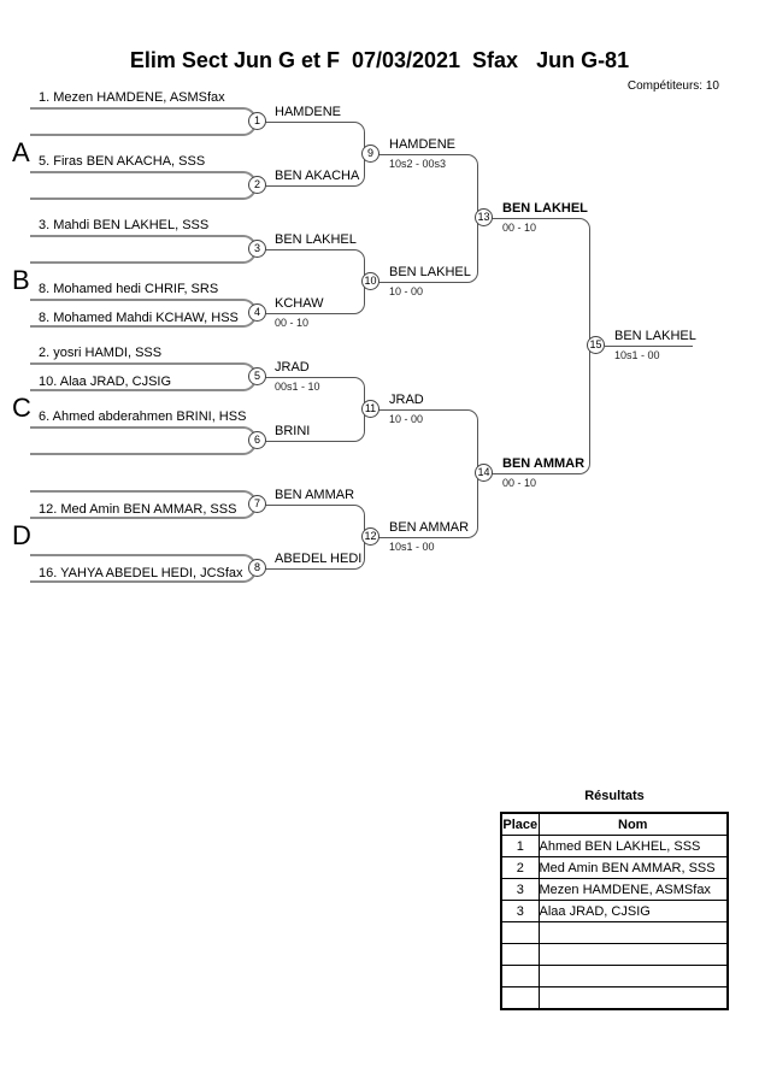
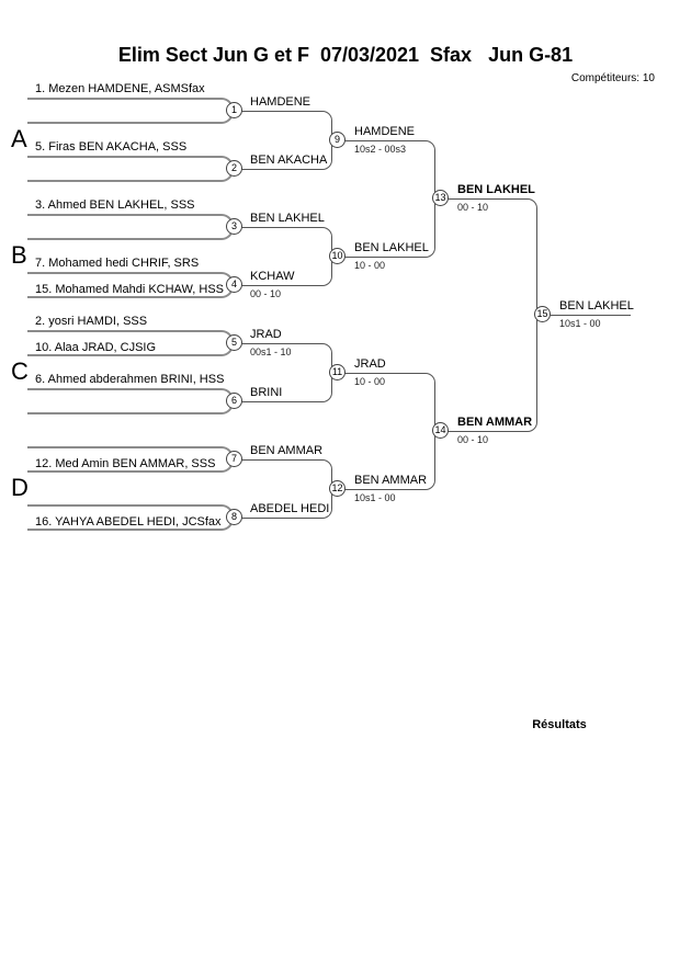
  Elim Sect Jun G et F 07/03/2021 Sfax Jun G-81
  Compétiteurs: 10
  A
  B
  C
  D
  1
  2
  3
  4
  5
  6
  7
  8
  9
  10
  11
  12
  13
  14
  15
  1. Mezen HAMDENE, ASMSfax
  5. Firas BEN AKACHA, SSS
- 3. Mahdi BEN LAKHEL, SSS
+ 3. Ahmed BEN LAKHEL, SSS
- 8. Mohamed hedi CHRIF, SRS
+ 7. Mohamed hedi CHRIF, SRS
- 8. Mohamed Mahdi KCHAW, HSS
+ 15. Mohamed Mahdi KCHAW, HSS
  2. yosri HAMDI, SSS
  10. Alaa JRAD, CJSIG
  6. Ahmed abderahmen BRINI, HSS
  12. Med Amin BEN AMMAR, SSS
  16. YAHYA ABEDEL HEDI, JCSfax
  HAMDENE
  BEN AKACHA
  BEN LAKHEL
  KCHAW
  JRAD
  BRINI
  BEN AMMAR
  ABEDEL HEDI
  HAMDENE
  BEN LAKHEL
  JRAD
  BEN AMMAR
  BEN LAKHEL
  BEN AMMAR
  BEN LAKHEL
  00 - 10
  00s1 - 10
  10s2 - 00s3
  10 - 00
  10 - 00
  10s1 - 00
  00 - 10
  00 - 10
  10s1 - 00
  Résultats
- Place	Nom
- 1	Ahmed BEN LAKHEL, SSS
- 2	Med Amin BEN AMMAR, SSS
- 3	Mezen HAMDENE, ASMSfax
- 3	Alaa JRAD, CJSIG
